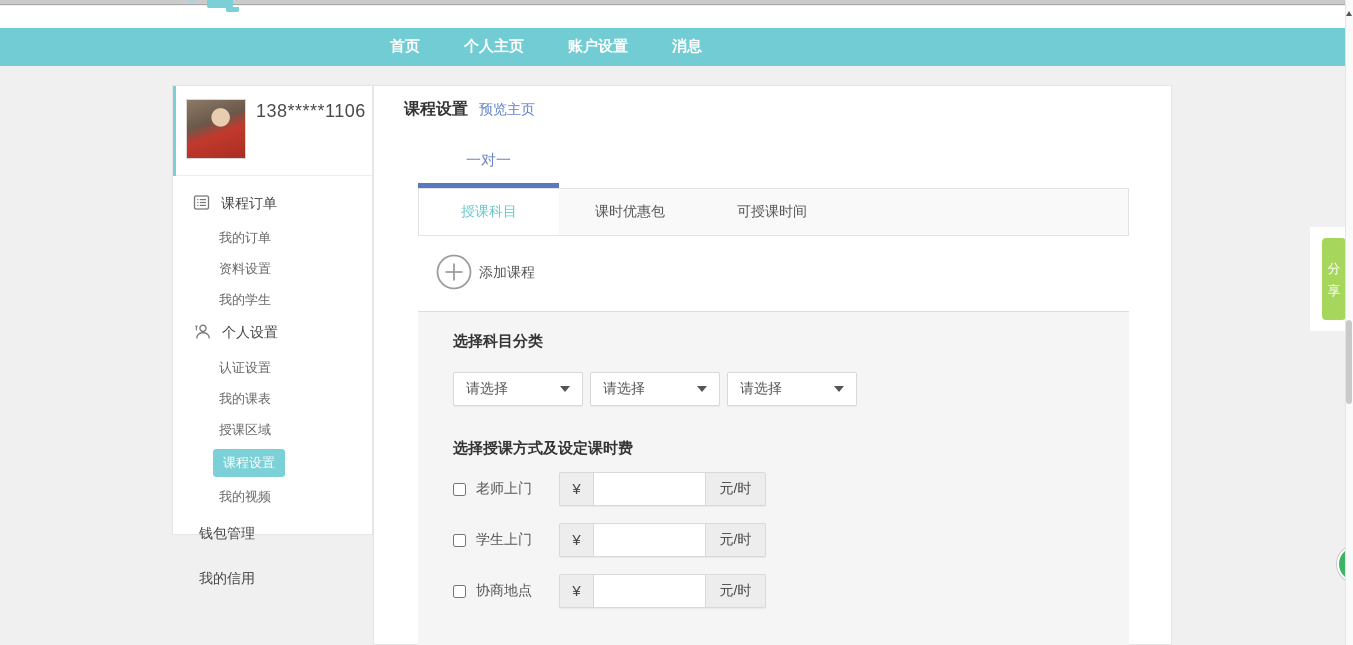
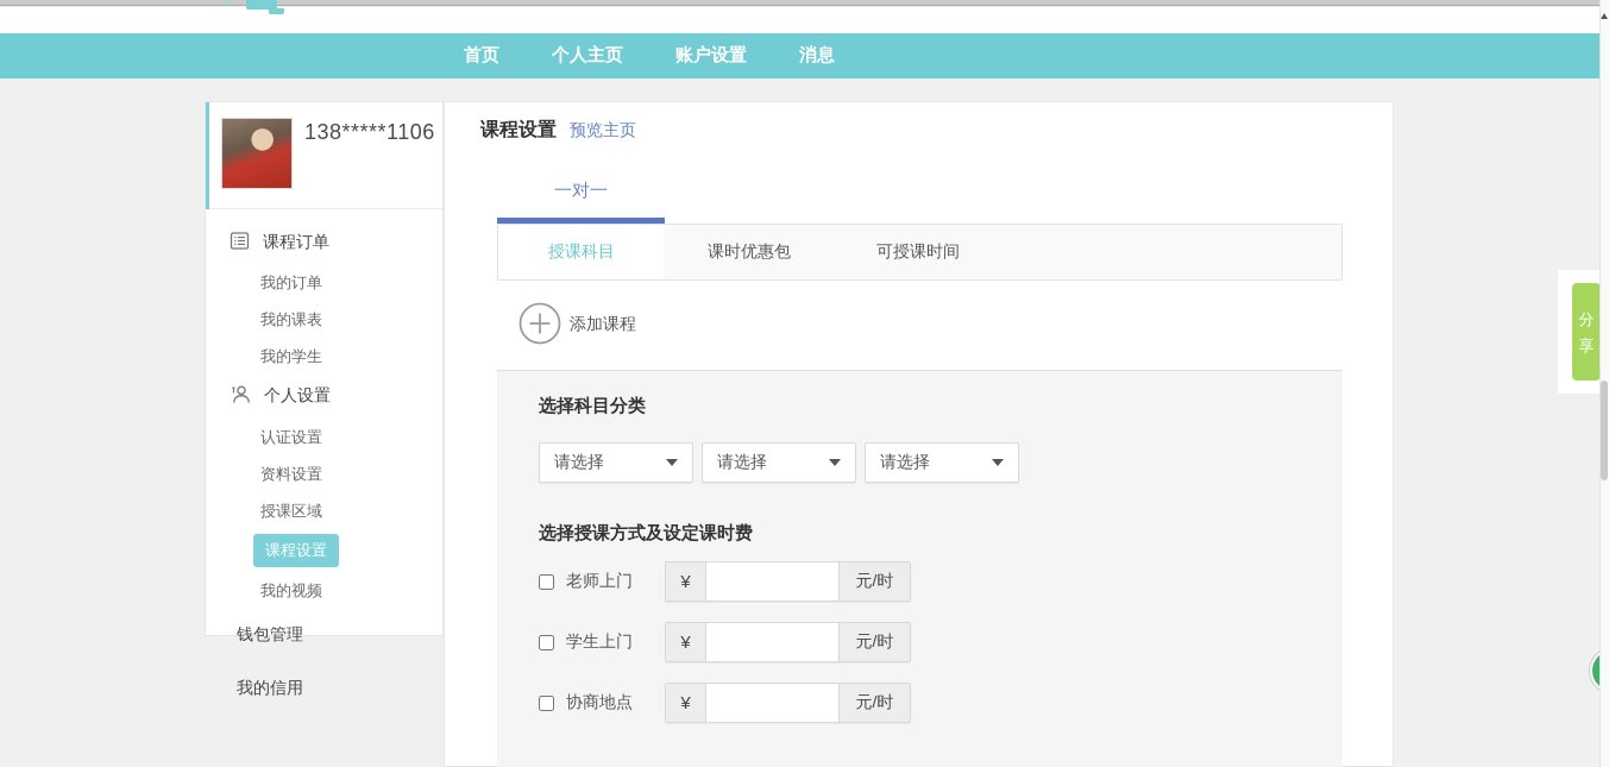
  首页
  个人主页
  账户设置
  消息
  138*****1106
  课程订单
  我的订单
- 资料设置
+ 我的课表
  我的学生
  个人设置
  认证设置
- 我的课表
+ 资料设置
  授课区域
  课程设置
  我的视频
  钱包管理
  我的信用
  课程设置
  预览主页
  一对一
  授课科目
  课时优惠包
  可授课时间
  添加课程
  选择科目分类
  请选择
  请选择
  请选择
  选择授课方式及设定课时费
  老师上门
  ¥
  元/时
  学生上门
  ¥
  元/时
  协商地点
  ¥
  元/时
  分
  享
